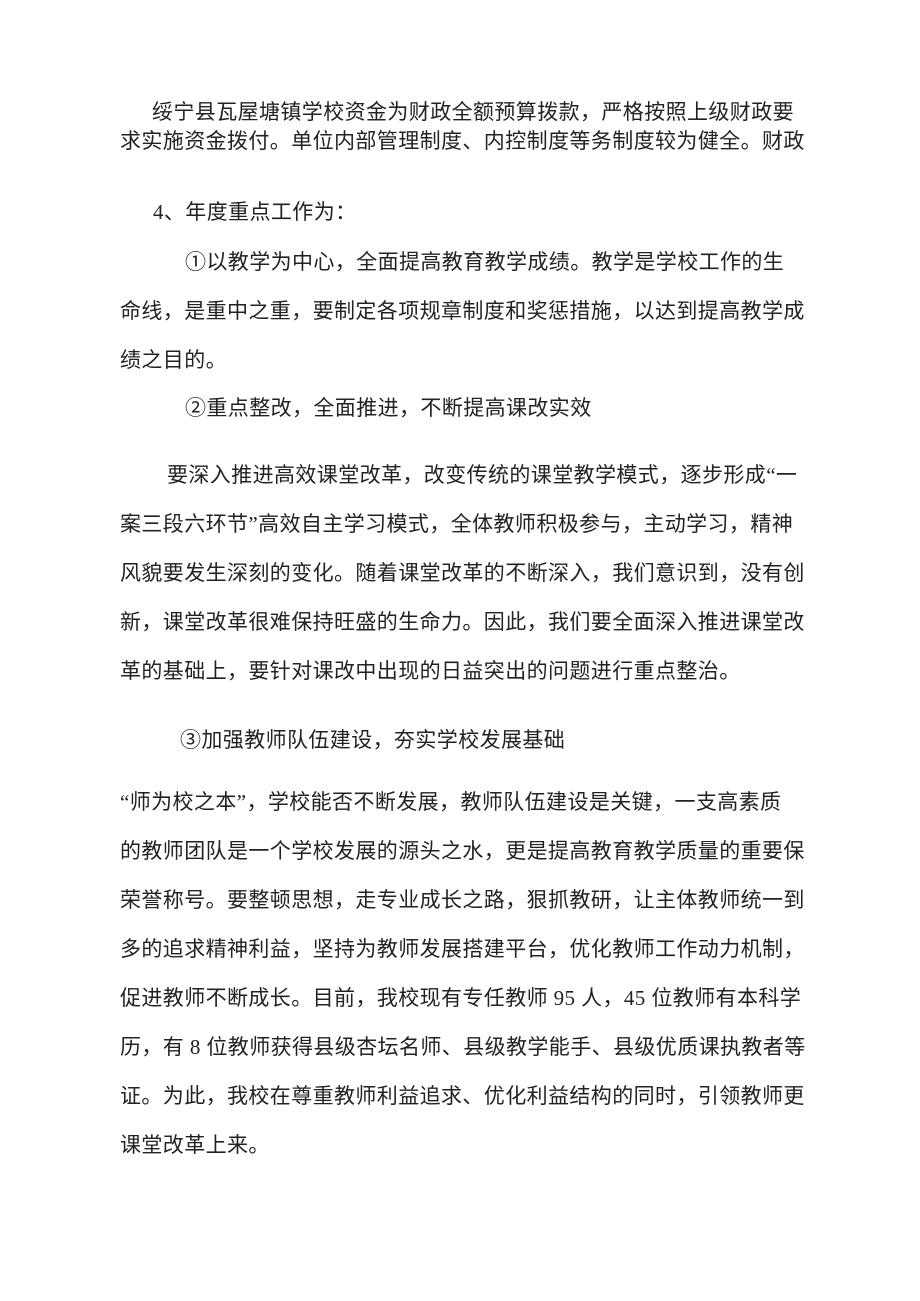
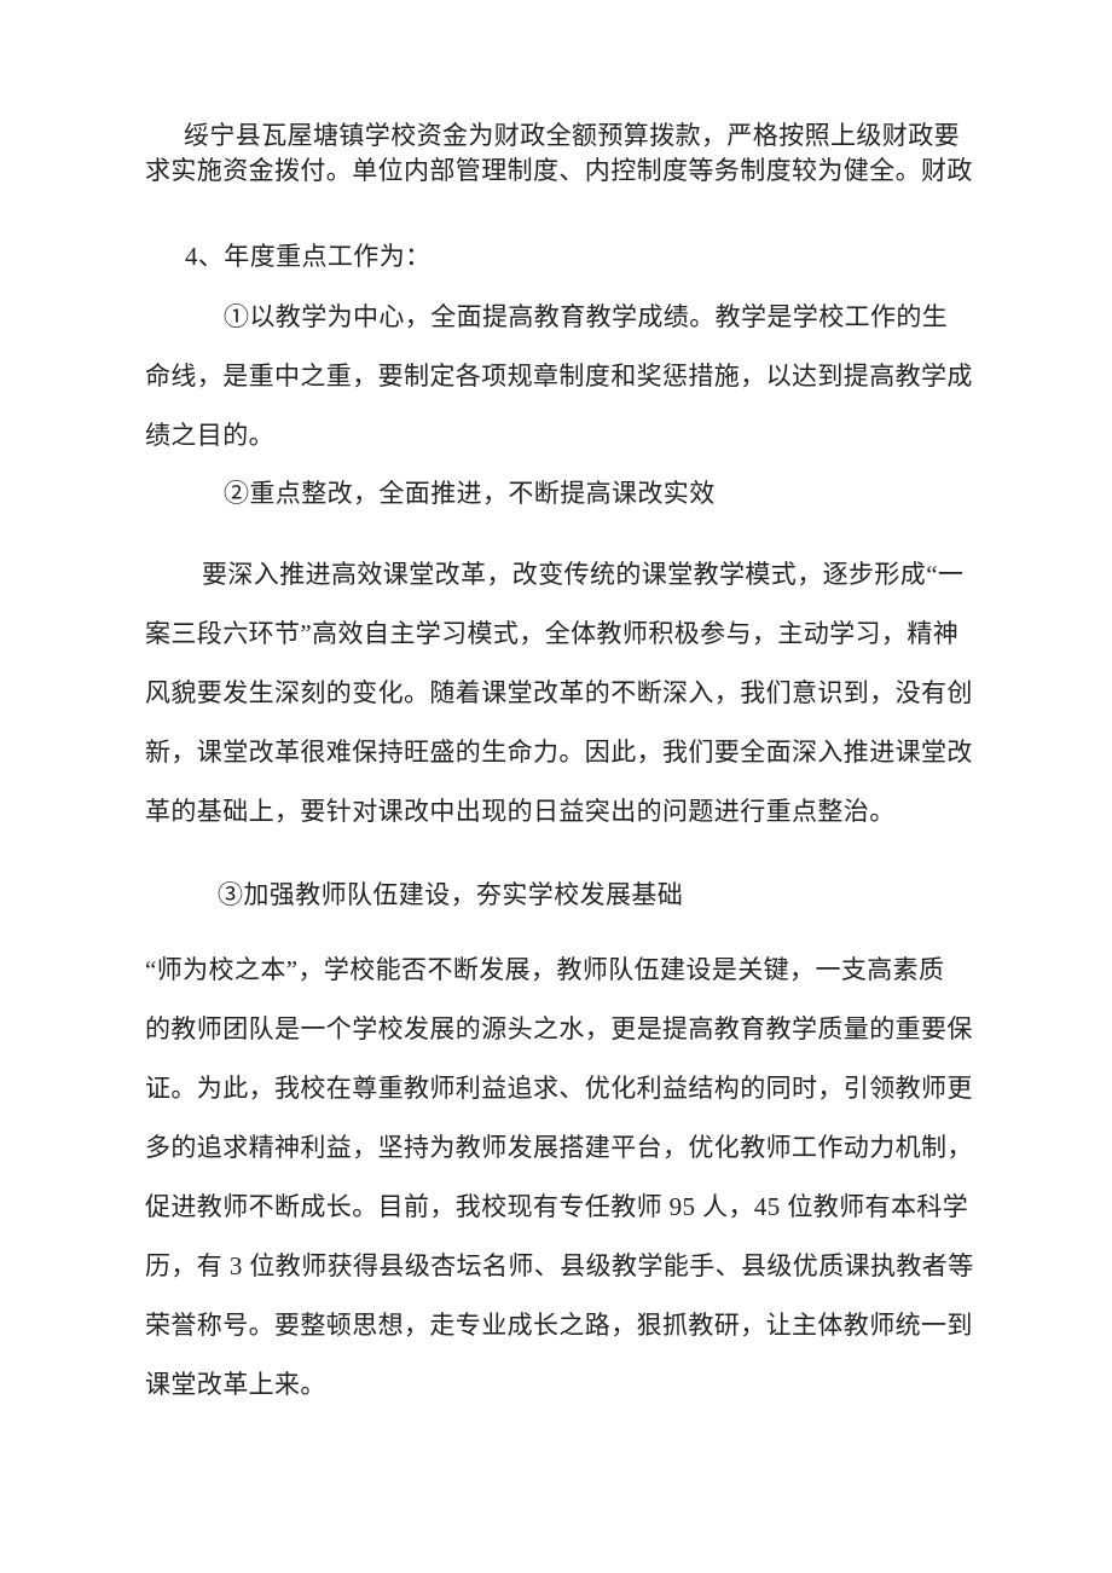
  绥宁县瓦屋塘镇学校资金为财政全额预算拨款，严格按照上级财政要
  求实施资金拨付。单位内部管理制度、内控制度等务制度较为健全。财政
  4、年度重点工作为：
  ①以教学为中心，全面提高教育教学成绩。教学是学校工作的生
  命线，是重中之重，要制定各项规章制度和奖惩措施，以达到提高教学成
  绩之目的。
  ②重点整改，全面推进，不断提高课改实效
  要深入推进高效课堂改革，改变传统的课堂教学模式，逐步形成“一
  案三段六环节”高效自主学习模式，全体教师积极参与，主动学习，精神
  风貌要发生深刻的变化。随着课堂改革的不断深入，我们意识到，没有创
  新，课堂改革很难保持旺盛的生命力。因此，我们要全面深入推进课堂改
  革的基础上，要针对课改中出现的日益突出的问题进行重点整治。
  ③加强教师队伍建设，夯实学校发展基础
  “师为校之本”，学校能否不断发展，教师队伍建设是关键，一支高素质
  的教师团队是一个学校发展的源头之水，更是提高教育教学质量的重要保
- 荣誉称号。要整顿思想，走专业成长之路，狠抓教研，让主体教师统一到
+ 证。为此，我校在尊重教师利益追求、优化利益结构的同时，引领教师更
  多的追求精神利益，坚持为教师发展搭建平台，优化教师工作动力机制，
  促进教师不断成长。目前，我校现有专任教师 95 人，45 位教师有本科学
- 历，有 8 位教师获得县级杏坛名师、县级教学能手、县级优质课执教者等
+ 历，有 3 位教师获得县级杏坛名师、县级教学能手、县级优质课执教者等
- 证。为此，我校在尊重教师利益追求、优化利益结构的同时，引领教师更
+ 荣誉称号。要整顿思想，走专业成长之路，狠抓教研，让主体教师统一到
  课堂改革上来。
